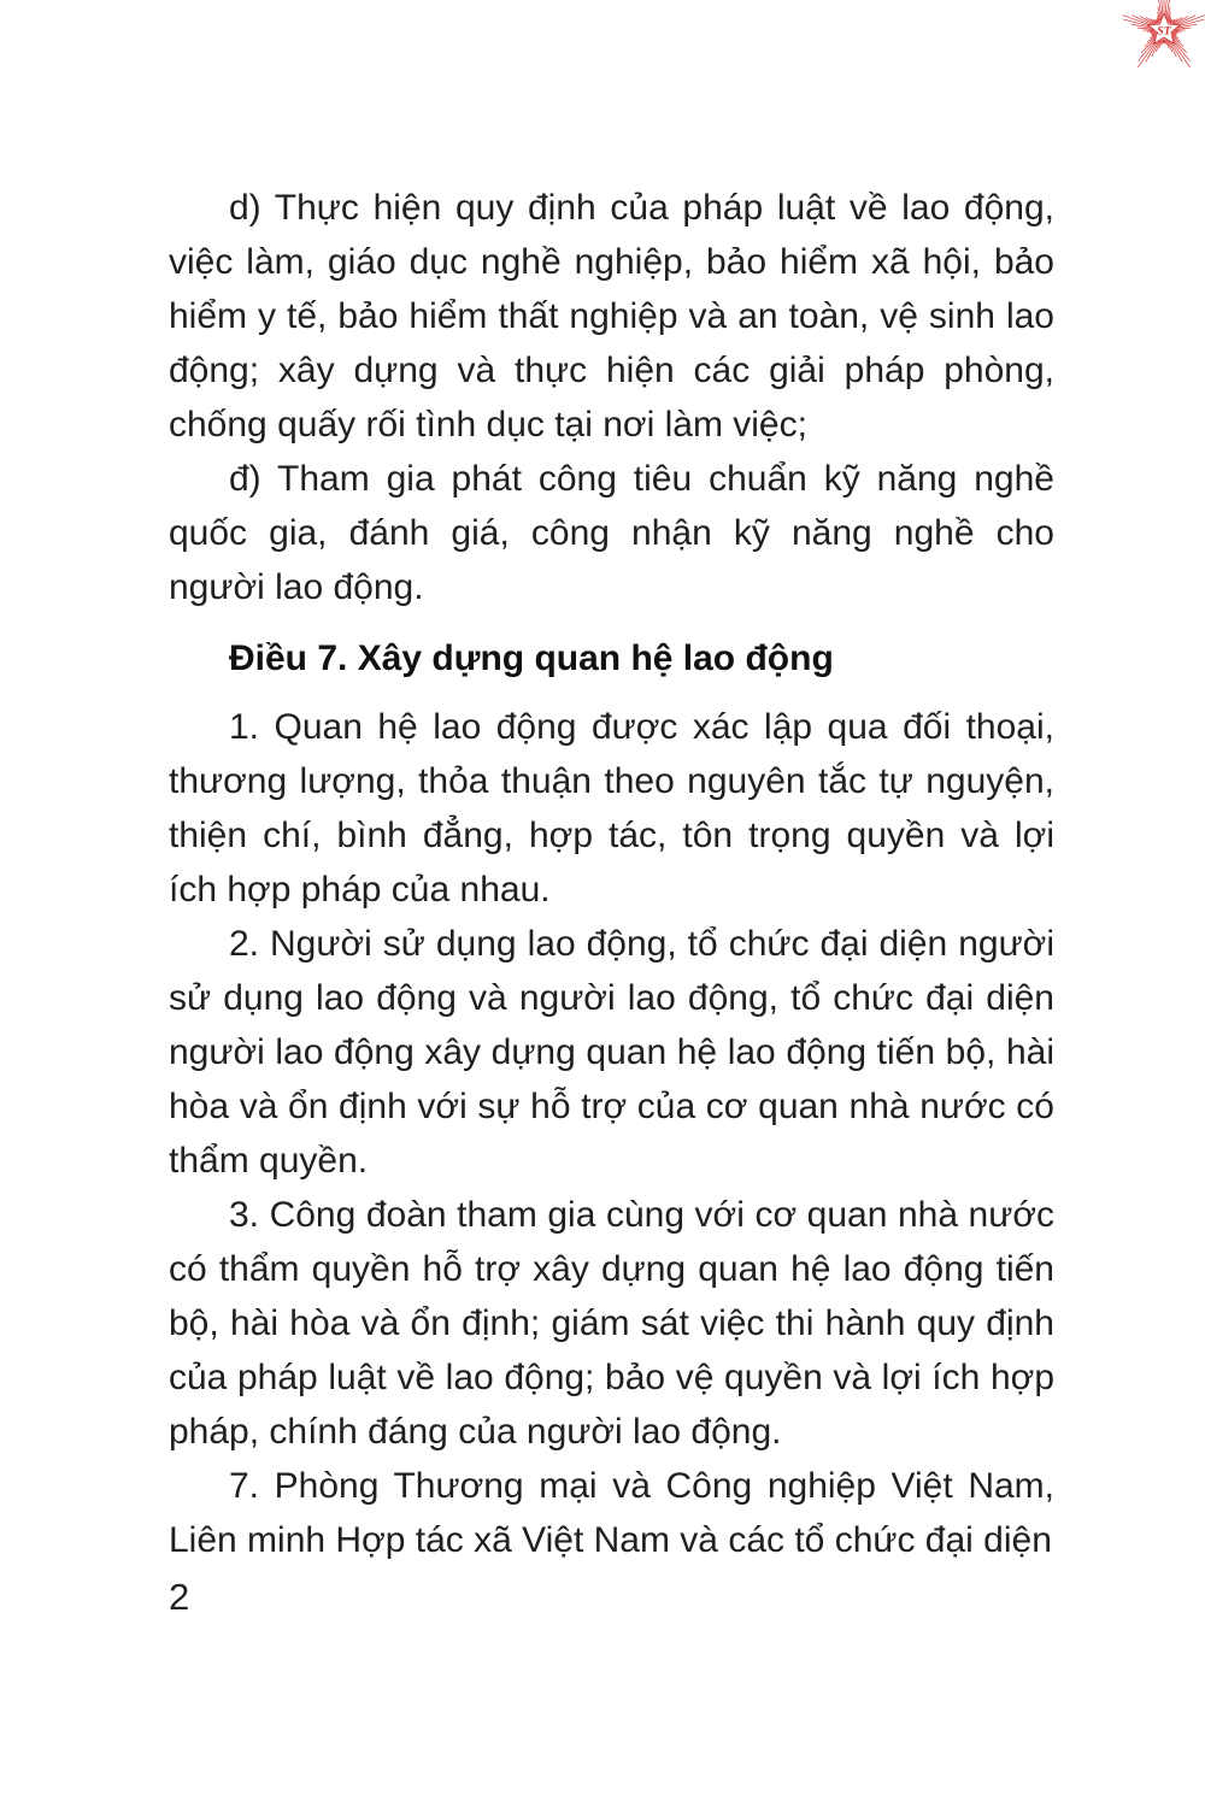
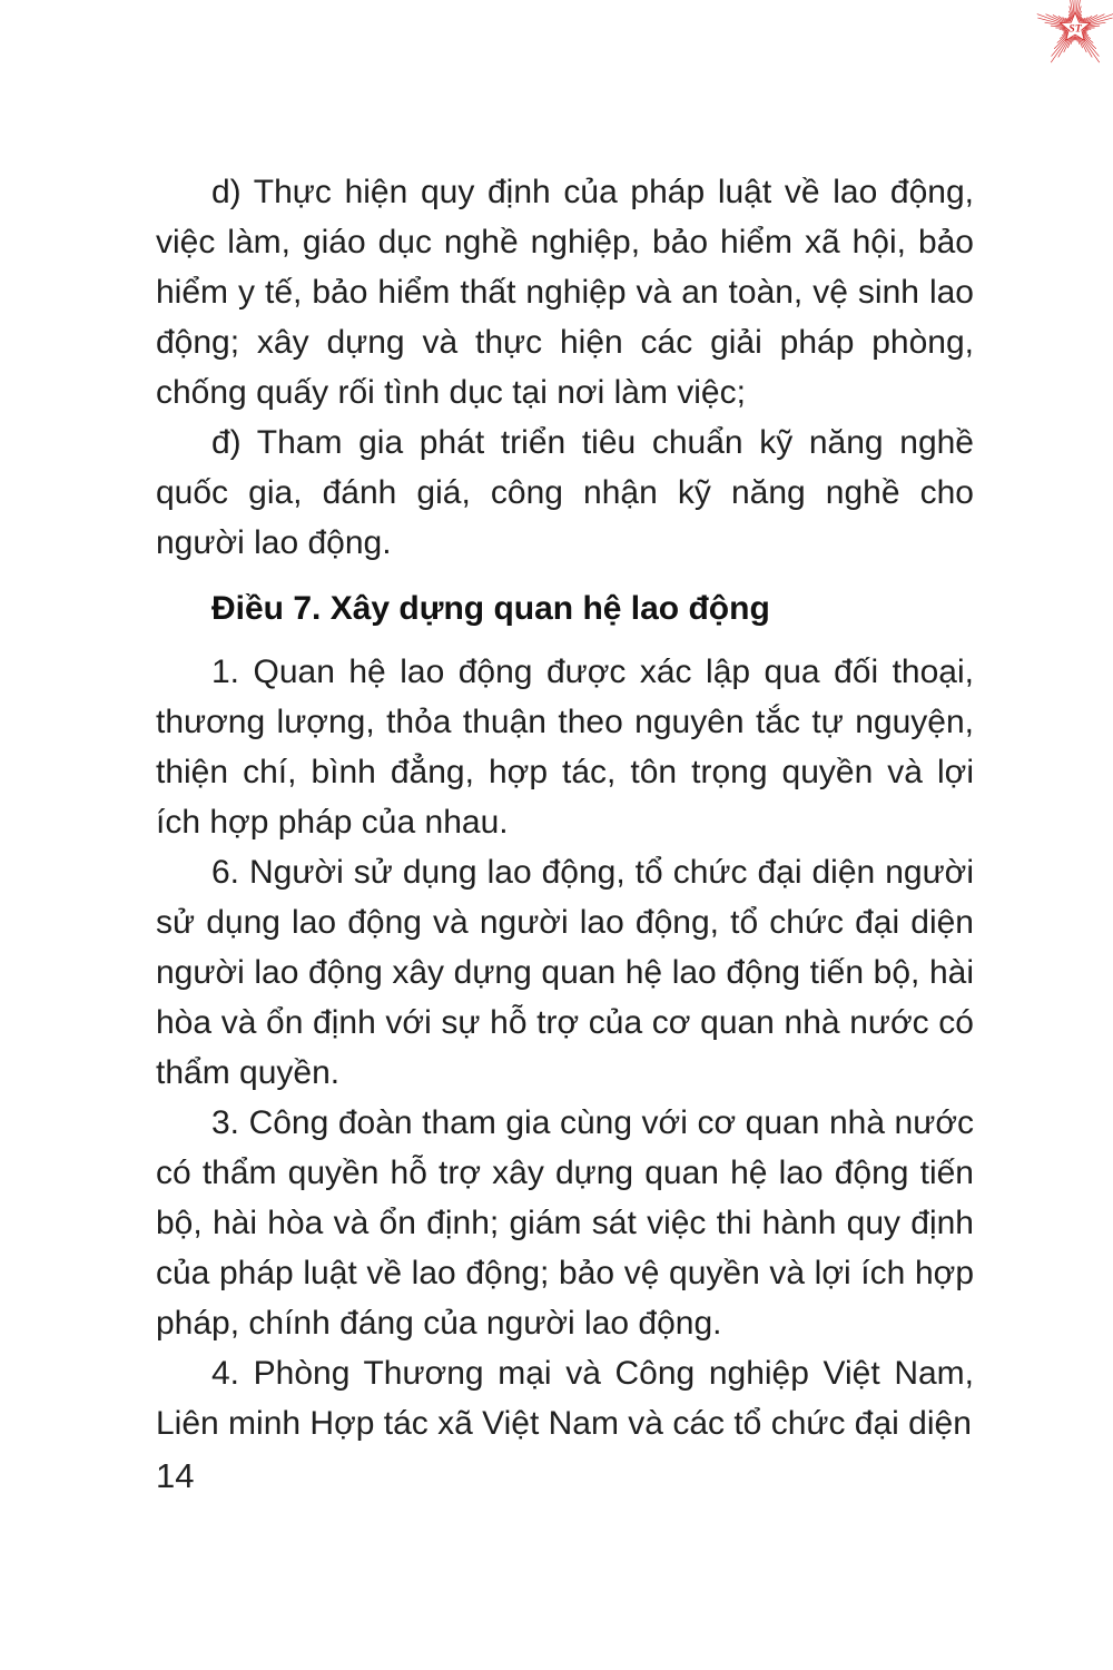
  ST
  d) Thực hiện quy định của pháp luật về lao động, việc làm, giáo dục nghề nghiệp, bảo hiểm xã hội, bảo hiểm y tế, bảo hiểm thất nghiệp và an toàn, vệ sinh lao động; xây dựng và thực hiện các giải pháp phòng, chống quấy rối tình dục tại nơi làm việc;
- đ) Tham gia phát công tiêu chuẩn kỹ năng nghề quốc gia, đánh giá, công nhận kỹ năng nghề cho người lao động.
+ đ) Tham gia phát triển tiêu chuẩn kỹ năng nghề quốc gia, đánh giá, công nhận kỹ năng nghề cho người lao động.
  Điều 7. Xây dựng quan hệ lao động
  1. Quan hệ lao động được xác lập qua đối thoại, thương lượng, thỏa thuận theo nguyên tắc tự nguyện, thiện chí, bình đẳng, hợp tác, tôn trọng quyền và lợi ích hợp pháp của nhau.
- 2. Người sử dụng lao động, tổ chức đại diện người sử dụng lao động và người lao động, tổ chức đại diện người lao động xây dựng quan hệ lao động tiến bộ, hài hòa và ổn định với sự hỗ trợ của cơ quan nhà nước có thẩm quyền.
+ 6. Người sử dụng lao động, tổ chức đại diện người sử dụng lao động và người lao động, tổ chức đại diện người lao động xây dựng quan hệ lao động tiến bộ, hài hòa và ổn định với sự hỗ trợ của cơ quan nhà nước có thẩm quyền.
  3. Công đoàn tham gia cùng với cơ quan nhà nước có thẩm quyền hỗ trợ xây dựng quan hệ lao động tiến bộ, hài hòa và ổn định; giám sát việc thi hành quy định của pháp luật về lao động; bảo vệ quyền và lợi ích hợp pháp, chính đáng của người lao động.
- 7. Phòng Thương mại và Công nghiệp Việt Nam, Liên minh Hợp tác xã Việt Nam và các tổ chức đại diện
+ 4. Phòng Thương mại và Công nghiệp Việt Nam, Liên minh Hợp tác xã Việt Nam và các tổ chức đại diện
- 2
+ 14
